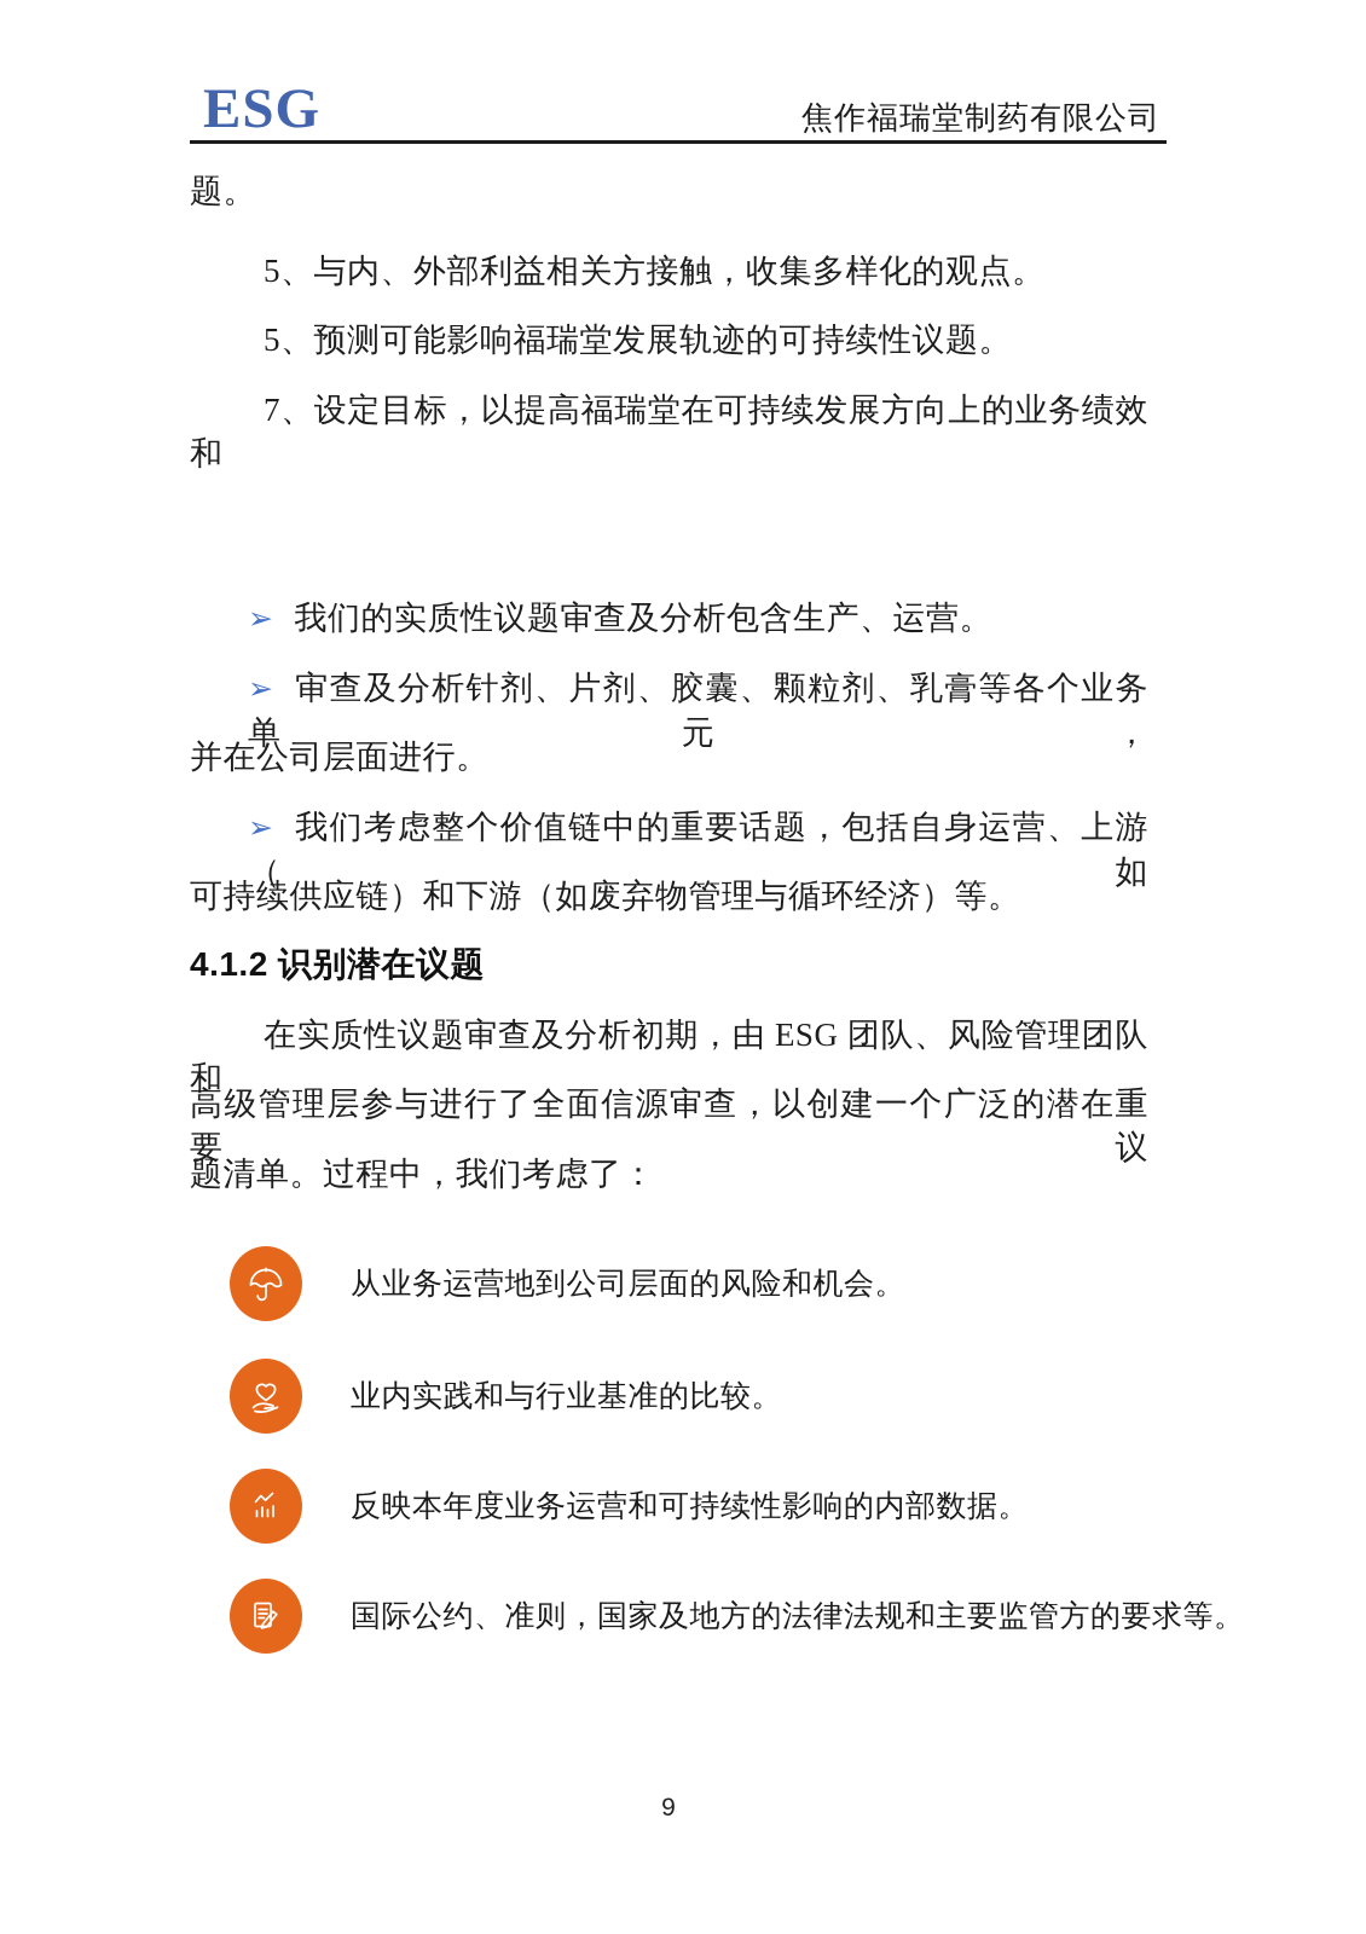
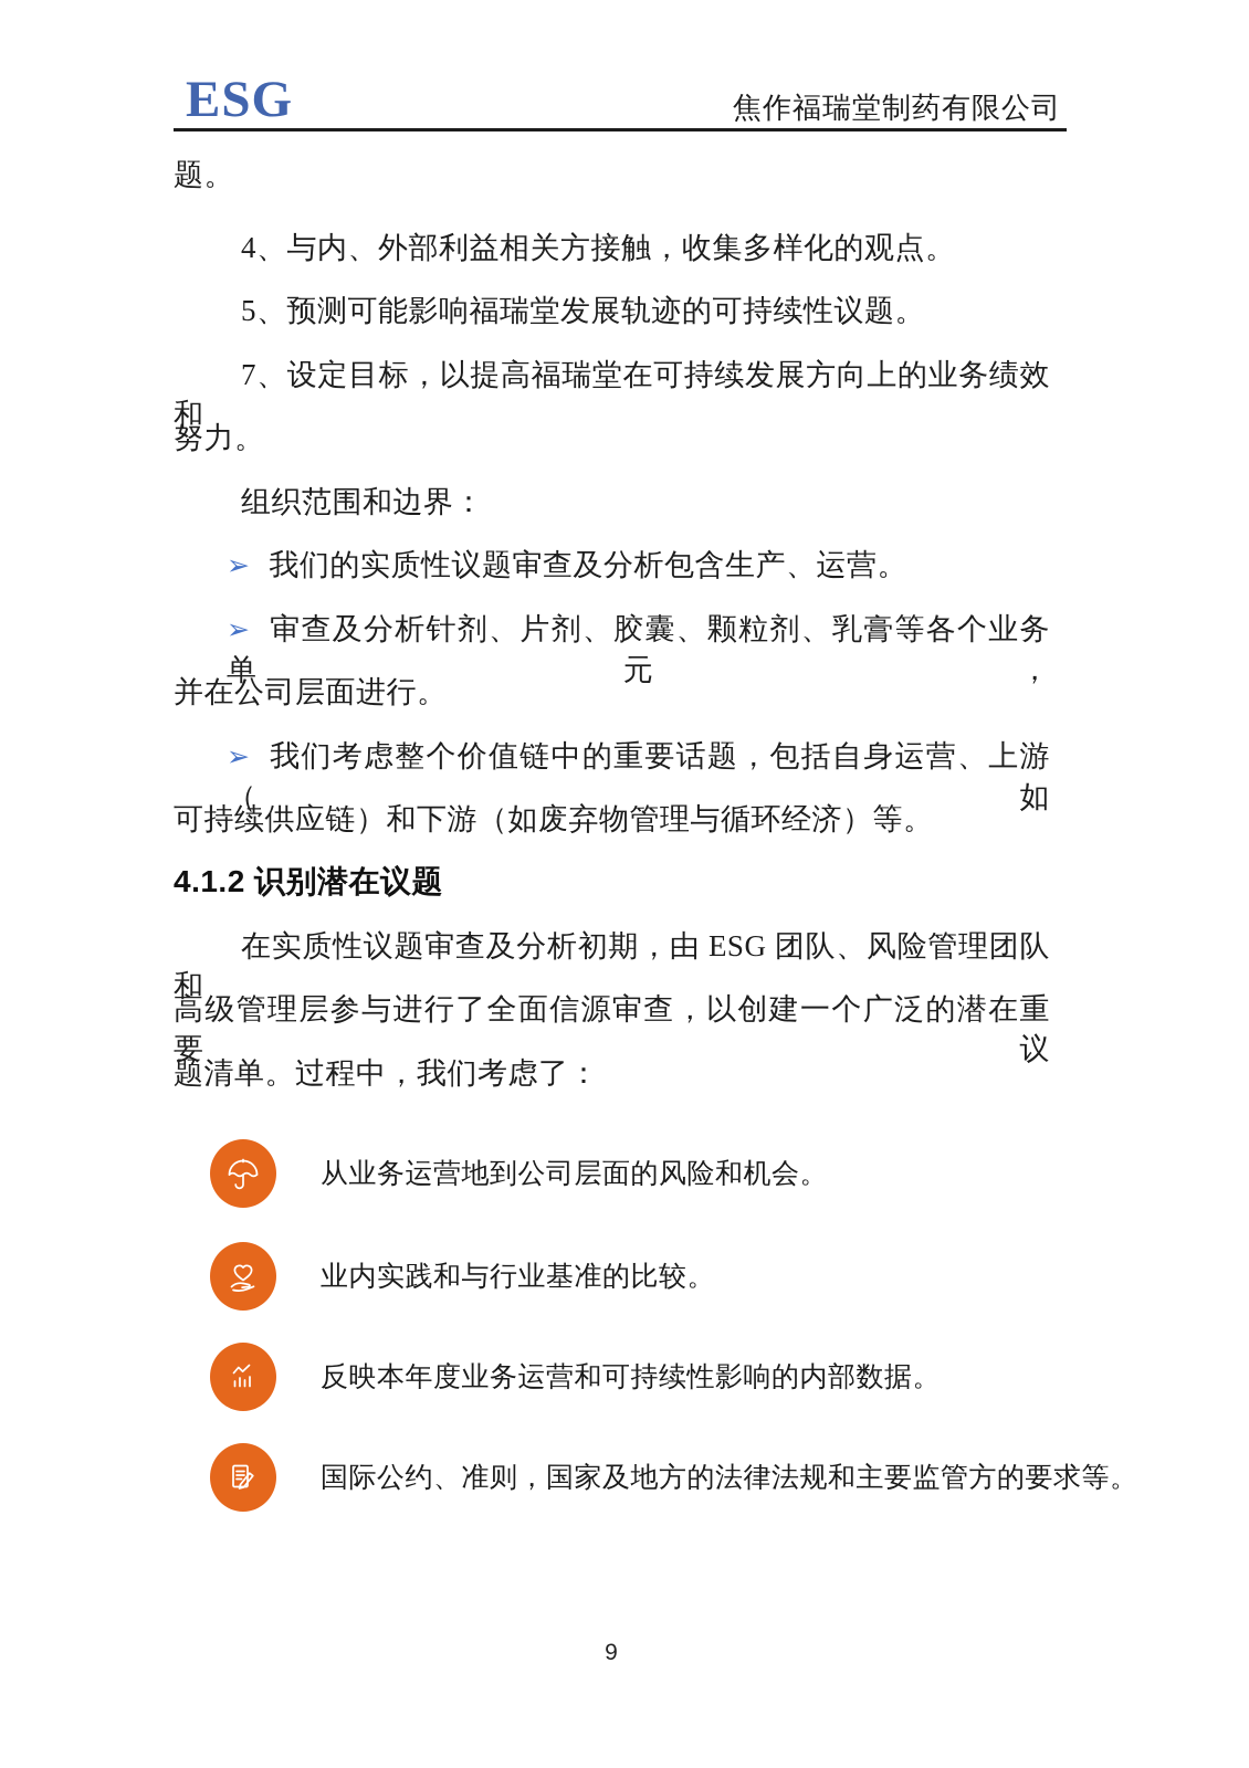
  ESG
  焦作福瑞堂制药有限公司
  题。
- 5、与内、外部利益相关方接触，收集多样化的观点。
+ 4、与内、外部利益相关方接触，收集多样化的观点。
  5、预测可能影响福瑞堂发展轨迹的可持续性议题。
  7、设定目标，以提高福瑞堂在可持续发展方向上的业务绩效和
+ 努力。
+ 组织范围和边界：
  ➢ 我们的实质性议题审查及分析包含生产、运营。
  ➢ 审查及分析针剂、片剂、胶囊、颗粒剂、乳膏等各个业务单元，
  并在公司层面进行。
  ➢ 我们考虑整个价值链中的重要话题，包括自身运营、上游（如
  可持续供应链）和下游（如废弃物管理与循环经济）等。
  4.1.2 识别潜在议题
  在实质性议题审查及分析初期，由 ESG 团队、风险管理团队和
  高级管理层参与进行了全面信源审查，以创建一个广泛的潜在重要议
  题清单。过程中，我们考虑了：
  从业务运营地到公司层面的风险和机会。
  业内实践和与行业基准的比较。
  反映本年度业务运营和可持续性影响的内部数据。
  国际公约、准则，国家及地方的法律法规和主要监管方的要求等。
  9
